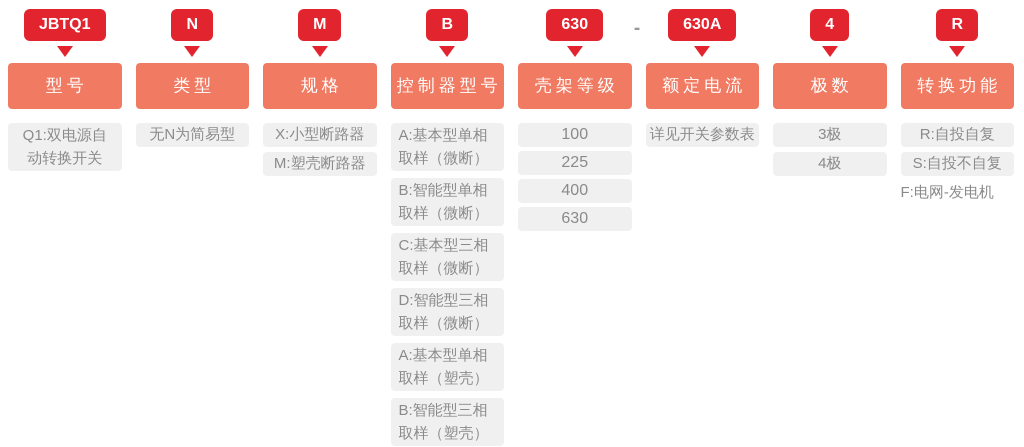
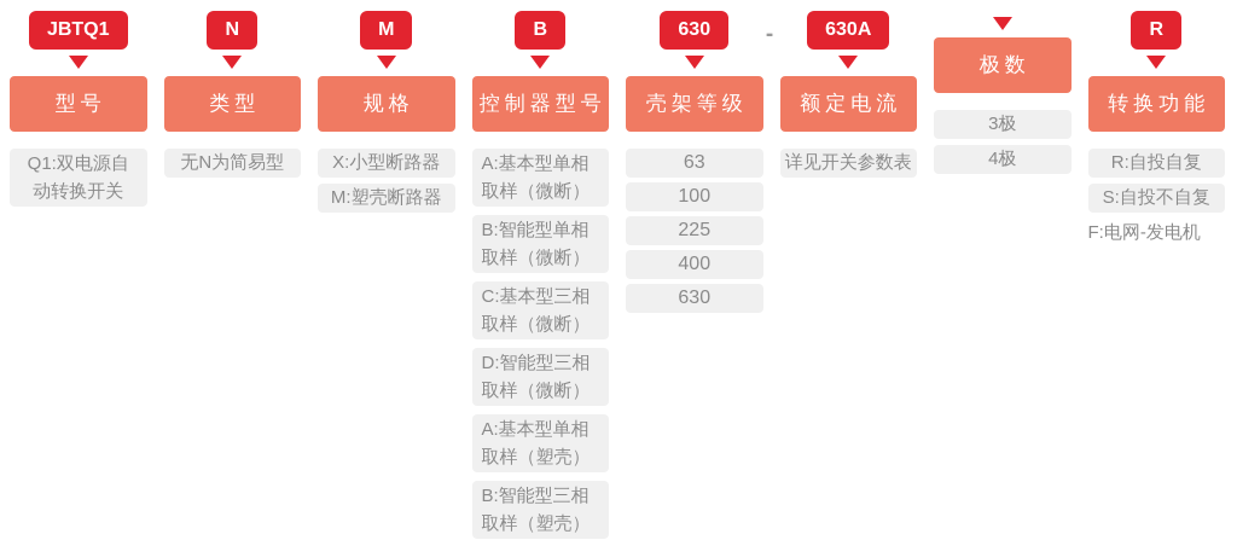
  -
  JBTQ1
  型号
  Q1:双电源自
  动转换开关
  N
  类型
  无N为简易型
  M
  规格
  X:小型断路器
  M:塑壳断路器
  B
  控制器型号
  A:基本型单相
  取样（微断）
  B:智能型单相
  取样（微断）
  C:基本型三相
  取样（微断）
  D:智能型三相
  取样（微断）
  A:基本型单相
  取样（塑壳）
  B:智能型三相
  取样（塑壳）
  630
  壳架等级
+ 63
  100
  225
  400
  630
  630A
  额定电流
  详见开关参数表
- 4
  极数
  3极
  4极
  R
  转换功能
  R:自投自复
  S:自投不自复
  F:电网-发电机
